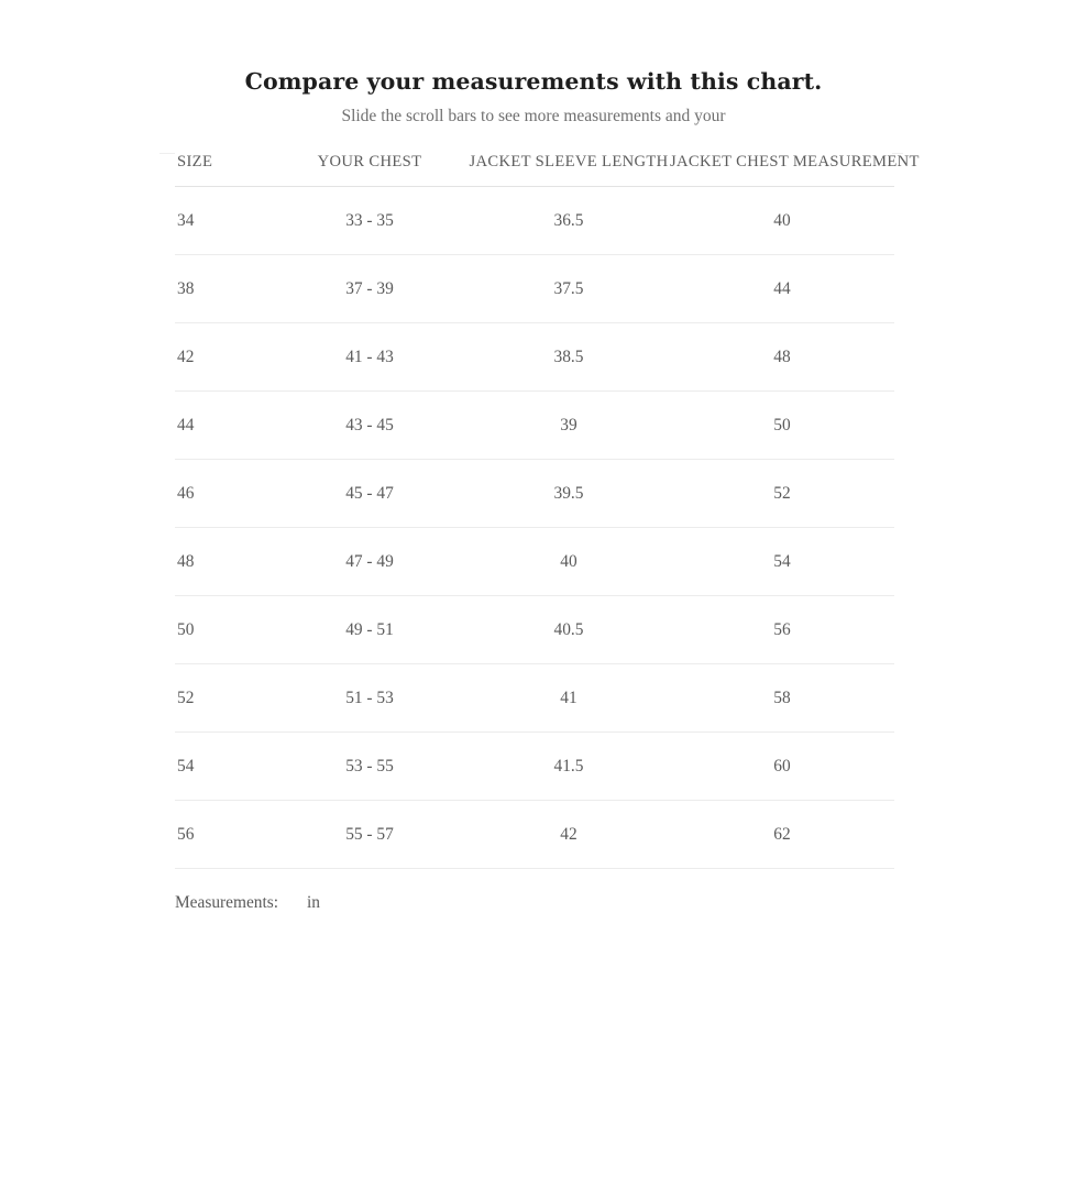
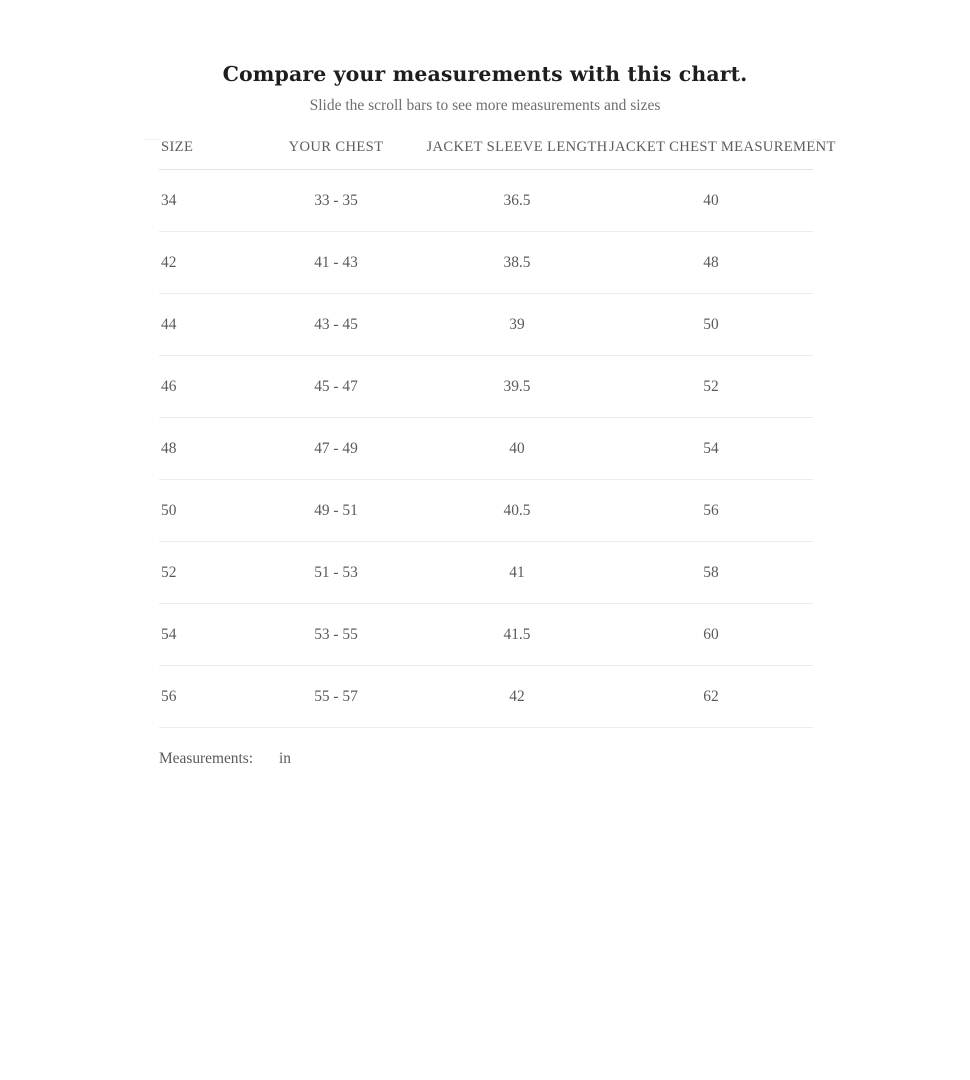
  Compare your measurements with this chart.
- Slide the scroll bars to see more measurements and your
+ Slide the scroll bars to see more measurements and sizes
  SIZE	YOUR CHEST	JACKET SLEEVE LENGTH	JACKET CHEST MEASUREMENT
  34	33 - 35	36.5	40
- 38	37 - 39	37.5	44
  42	41 - 43	38.5	48
  44	43 - 45	39	50
  46	45 - 47	39.5	52
  48	47 - 49	40	54
  50	49 - 51	40.5	56
  52	51 - 53	41	58
  54	53 - 55	41.5	60
  56	55 - 57	42	62
  Measurements:
  in
